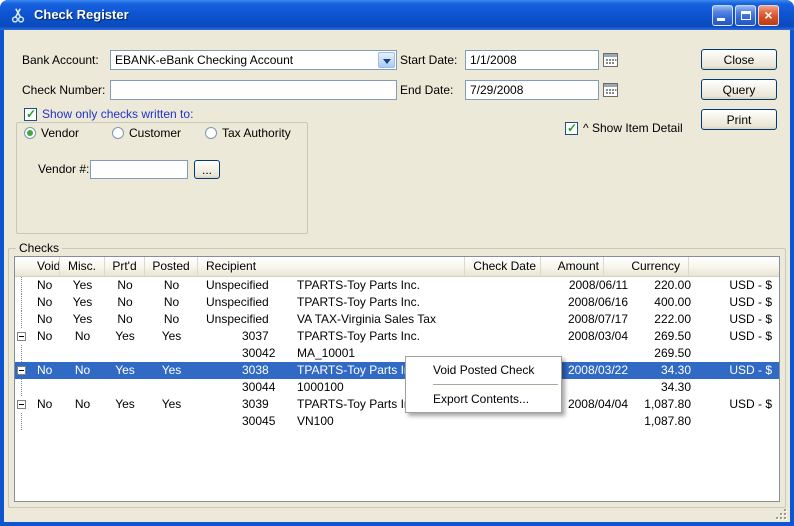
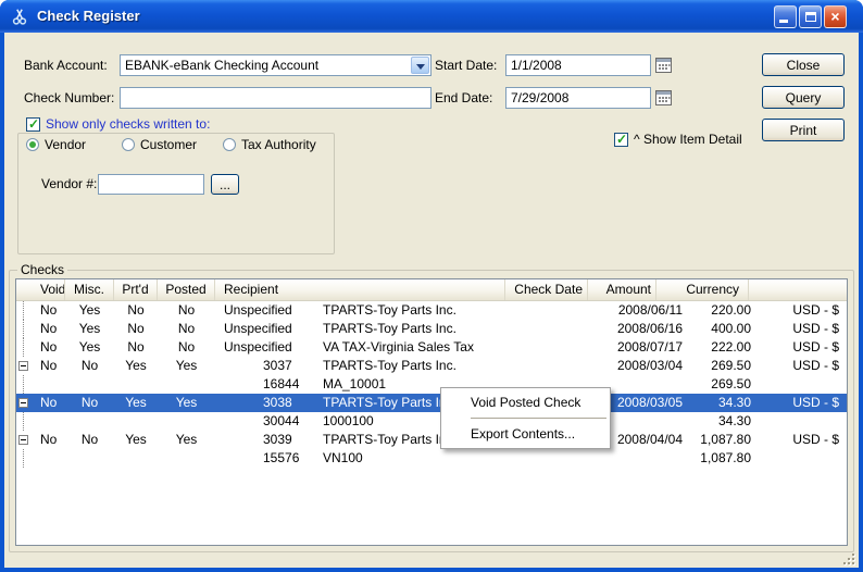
  Check Register
  ×
  Bank Account:
  EBANK-eBank Checking Account
  Start Date:
  1/1/2008
  Close
  Check Number:
  End Date:
  7/29/2008
  Query
  Print
  Show only checks written to:
  Vendor
  Customer
  Tax Authority
  Vendor #:
  ...
  ^ Show Item Detail
  Checks
  Void
  Misc.
  Prt'd
  Posted
  Recipient
  Check Date
  Amount
  Currency
  No
  Yes
  No
  No
  Unspecified
  TPARTS-Toy Parts Inc.
  2008/06/11
  220.00
  USD - $
  No
  Yes
  No
  No
  Unspecified
  TPARTS-Toy Parts Inc.
  2008/06/16
  400.00
  USD - $
  No
  Yes
  No
  No
  Unspecified
  VA TAX-Virginia Sales Tax
  2008/07/17
  222.00
  USD - $
  No
  No
  Yes
  Yes
  3037
  TPARTS-Toy Parts Inc.
  2008/03/04
  269.50
  USD - $
- 30042
+ 16844
  MA_10001
  269.50
  No
  No
  Yes
  Yes
  3038
  TPARTS-Toy Parts I
- 2008/03/22
+ 2008/03/05
  34.30
  USD - $
  30044
  1000100
  34.30
  No
  No
  Yes
  Yes
  3039
  TPARTS-Toy Parts I
  2008/04/04
  1,087.80
  USD - $
- 30045
+ 15576
  VN100
  1,087.80
  Void Posted Check
  Export Contents...
